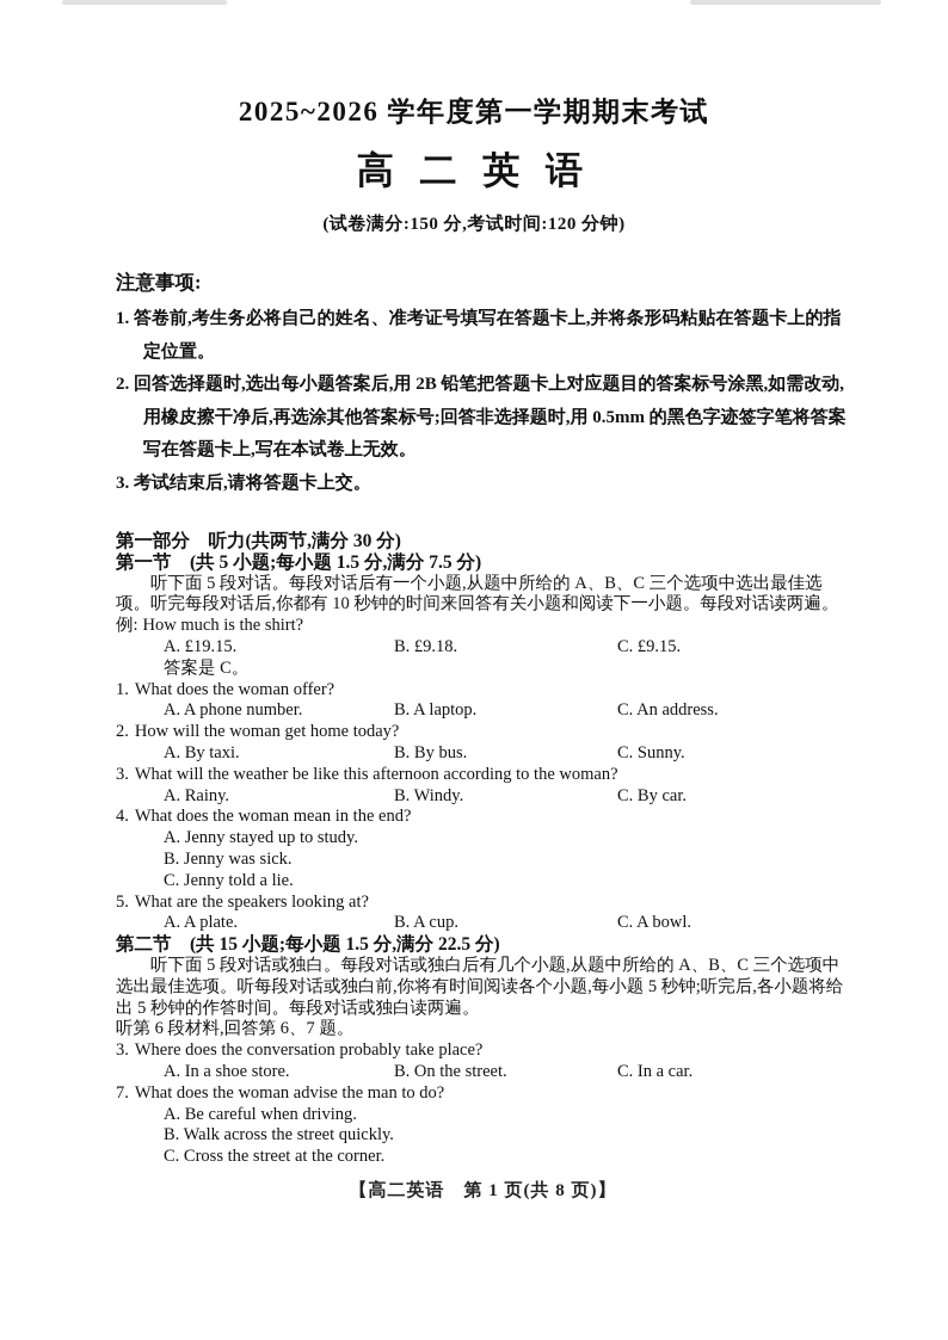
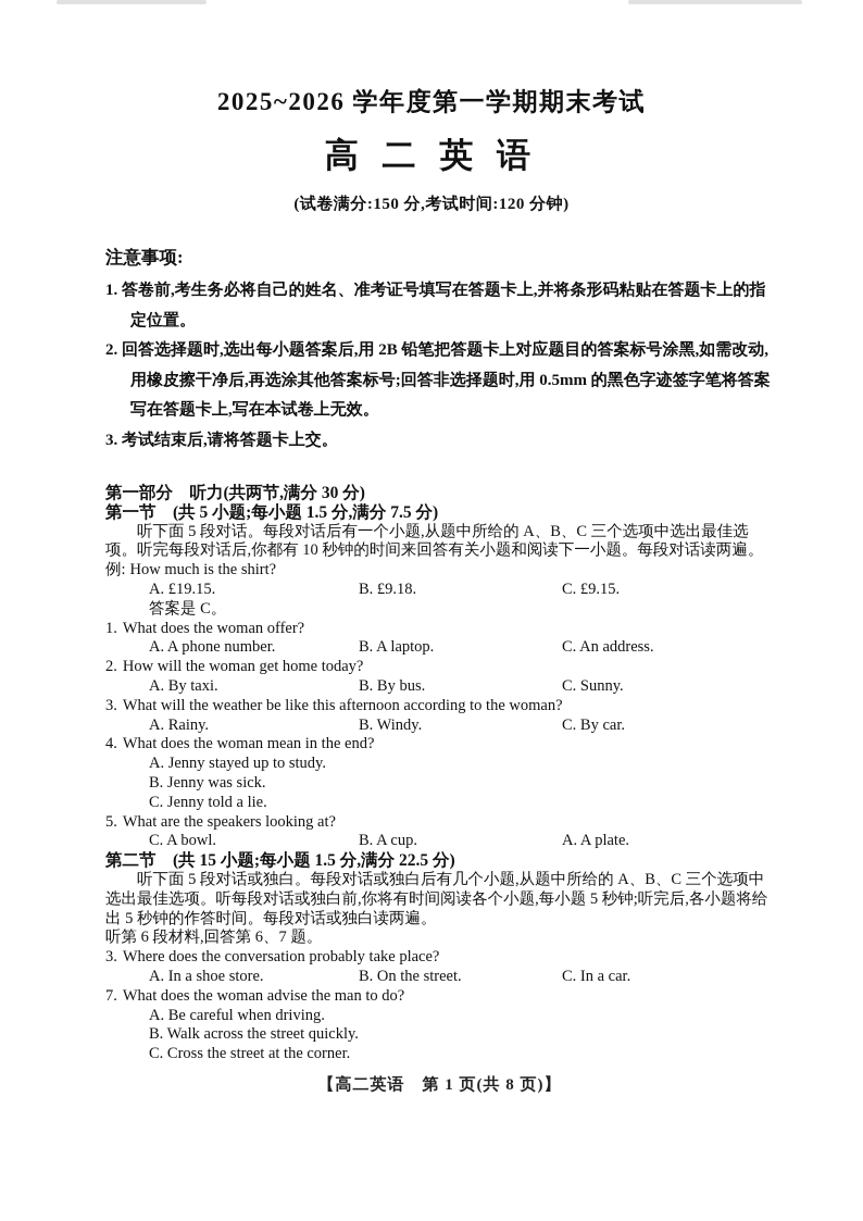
  2025~2026 学年度第一学期期末考试
  高 二 英 语
  (试卷满分:150 分,考试时间:120 分钟)
  注意事项:
  1. 答卷前,考生务必将自己的姓名、准考证号填写在答题卡上,并将条形码粘贴在答题卡上的指定位置。
  2. 回答选择题时,选出每小题答案后,用 2B 铅笔把答题卡上对应题目的答案标号涂黑,如需改动,用橡皮擦干净后,再选涂其他答案标号;回答非选择题时,用 0.5mm 的黑色字迹签字笔将答案写在答题卡上,写在本试卷上无效。
  3. 考试结束后,请将答题卡上交。
  第一部分 听力(共两节,满分 30 分)
  第一节 (共 5 小题;每小题 1.5 分,满分 7.5 分)
  听下面 5 段对话。每段对话后有一个小题,从题中所给的 A、B、C 三个选项中选出最佳选项。听完每段对话后,你都有 10 秒钟的时间来回答有关小题和阅读下一小题。每段对话读两遍。
  例: How much is the shirt?
  A. £19.15.
  B. £9.18.
  C. £9.15.
  答案是 C。
  1. What does the woman offer?
  A. A phone number.
  B. A laptop.
  C. An address.
  2. How will the woman get home today?
  A. By taxi.
  B. By bus.
  C. Sunny.
  3. What will the weather be like this afternoon according to the woman?
  A. Rainy.
  B. Windy.
  C. By car.
  4. What does the woman mean in the end?
  A. Jenny stayed up to study.
  B. Jenny was sick.
  C. Jenny told a lie.
  5. What are the speakers looking at?
- A. A plate.
+ C. A bowl.
  B. A cup.
- C. A bowl.
+ A. A plate.
  第二节 (共 15 小题;每小题 1.5 分,满分 22.5 分)
  听下面 5 段对话或独白。每段对话或独白后有几个小题,从题中所给的 A、B、C 三个选项中选出最佳选项。听每段对话或独白前,你将有时间阅读各个小题,每小题 5 秒钟;听完后,各小题将给出 5 秒钟的作答时间。每段对话或独白读两遍。
  听第 6 段材料,回答第 6、7 题。
  3. Where does the conversation probably take place?
  A. In a shoe store.
  B. On the street.
  C. In a car.
  7. What does the woman advise the man to do?
  A. Be careful when driving.
  B. Walk across the street quickly.
  C. Cross the street at the corner.
  【高二英语 第 1 页(共 8 页)】
